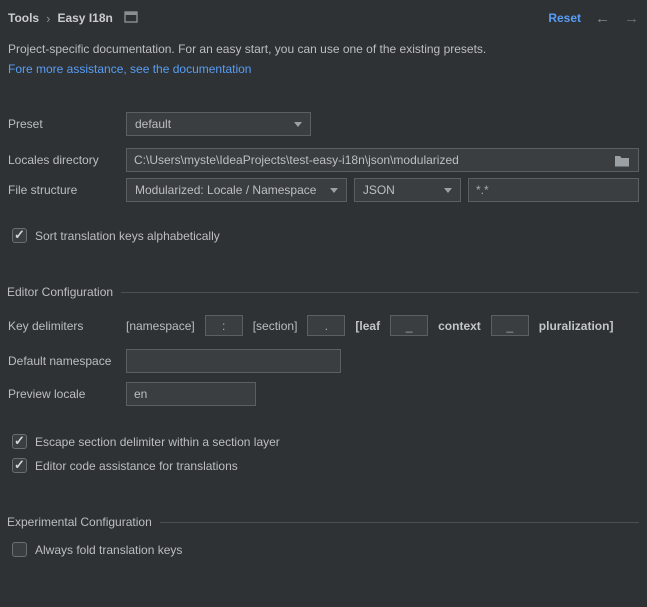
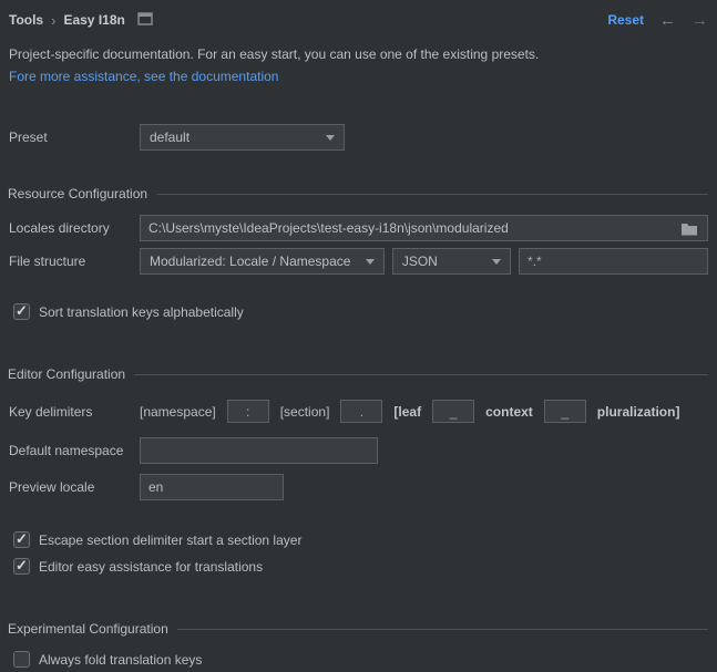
  Tools
  ›
  Easy I18n
  Reset
  ←
  →
  Project-specific documentation. For an easy start, you can use one of the existing presets.
  Fore more assistance, see the documentation
  Preset
  default
+ Resource Configuration
  Locales directory
  C:\Users\myste\IdeaProjects\test-easy-i18n\json\modularized
  File structure
  Modularized: Locale / Namespace
  JSON
  *.*
  Sort translation keys alphabetically
  Editor Configuration
  Key delimiters
  [namespace]
  :
  [section]
  .
  [leaf
  _
  context
  _
  pluralization]
  Default namespace
  Preview locale
  en
- Escape section delimiter within a section layer
+ Escape section delimiter start a section layer
- Editor code assistance for translations
+ Editor easy assistance for translations
  Experimental Configuration
  Always fold translation keys
